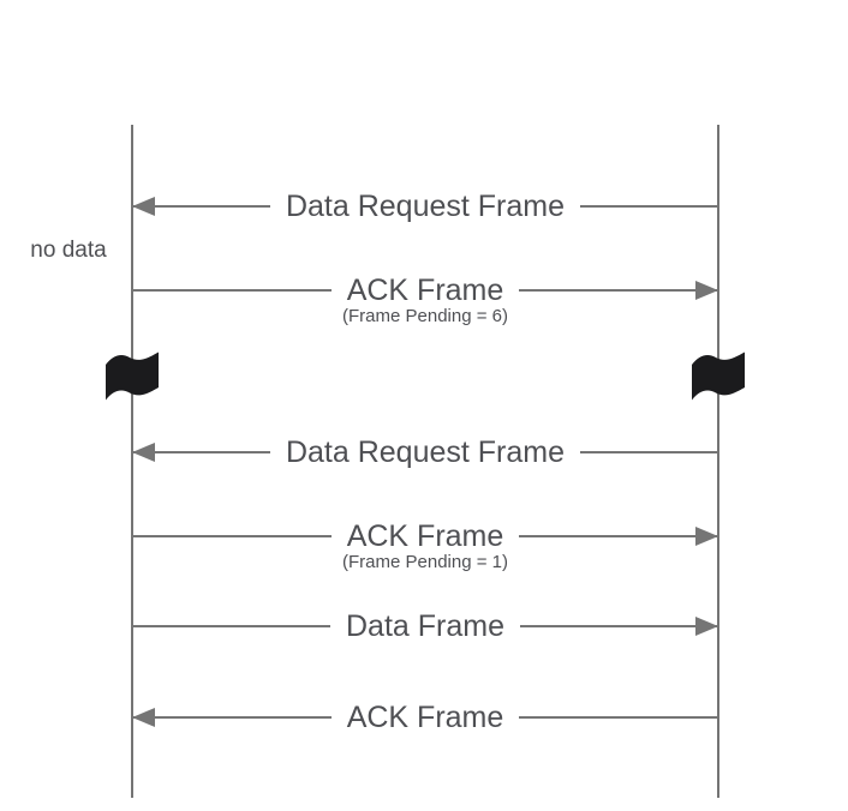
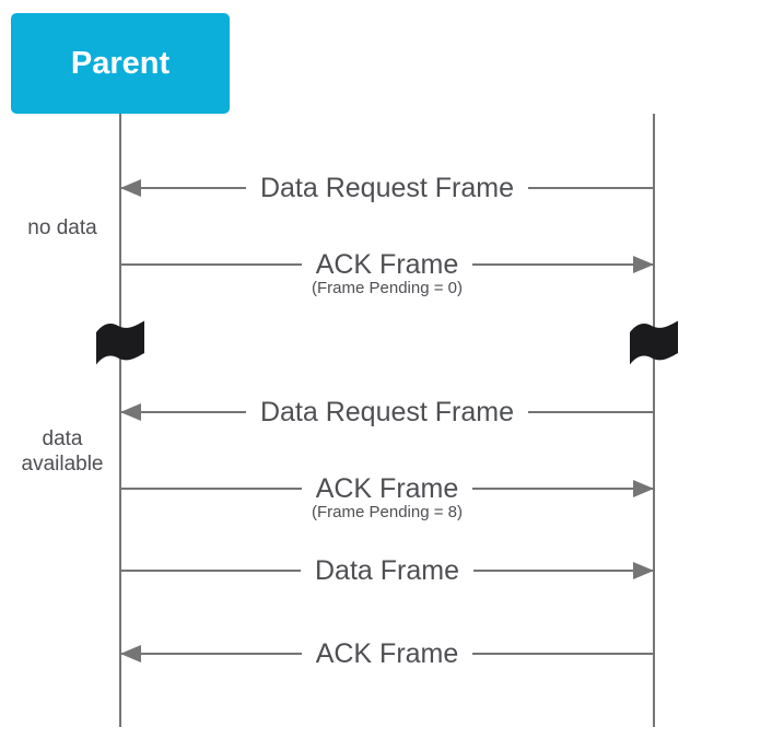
+ Parent
  Data Request Frame
  ACK Frame
- (Frame Pending = 6)
+ (Frame Pending = 0)
  Data Request Frame
  ACK Frame
- (Frame Pending = 1)
+ (Frame Pending = 8)
  Data Frame
  ACK Frame
  no data
+ data
+ available
